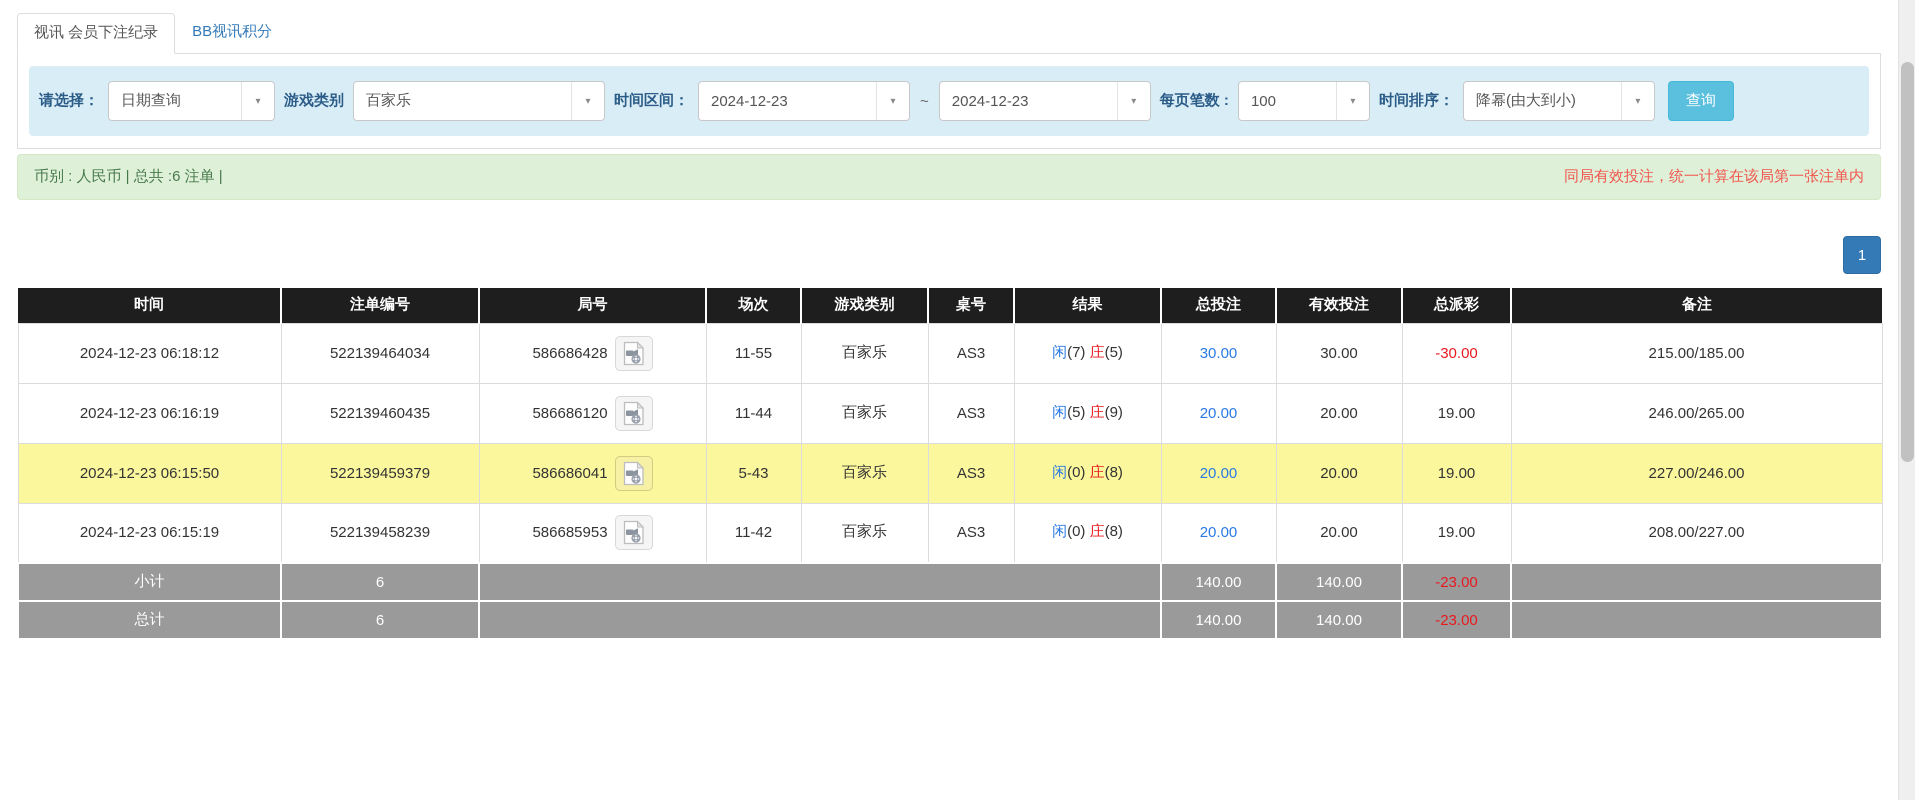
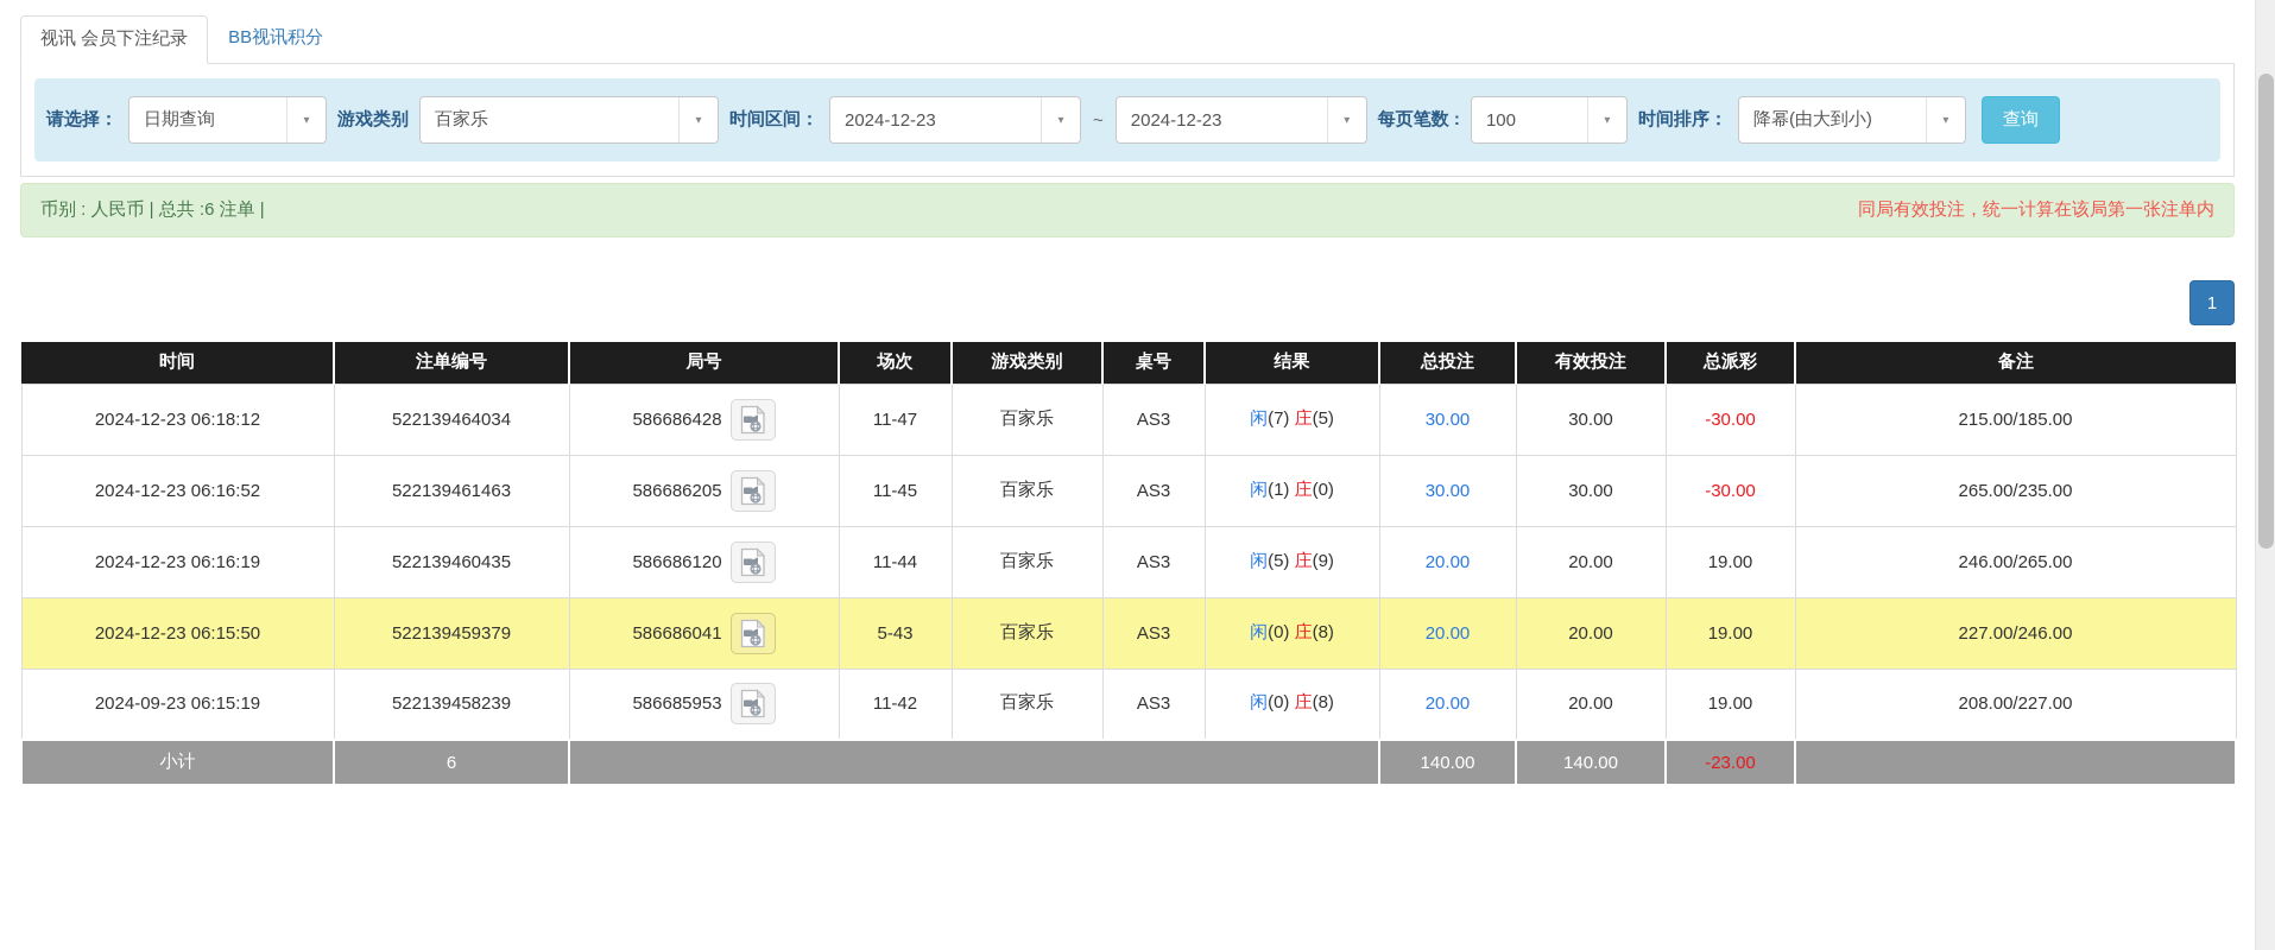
  视讯 会员下注纪录
  BB视讯积分
  请选择：
  日期查询
  ▾
  游戏类别
  百家乐
  ▾
  时间区间：
  2024-12-23
  ▾
  ~
  2024-12-23
  ▾
  每页笔数 :
  100
  ▾
  时间排序：
  降幂(由大到小)
  ▾
  查询
  币别 : 人民币 | 总共 :6 注单 |
  同局有效投注，统一计算在该局第一张注单内
  1
  时间	注单编号	局号	场次	游戏类别	桌号	结果	总投注	有效投注	总派彩	备注
- 2024-12-23 06:18:12	522139464034	586686428	11-55	百家乐	AS3	闲(7) 庄(5)	30.00	30.00	-30.00	215.00/185.00
+ 2024-12-23 06:18:12	522139464034	586686428	11-47	百家乐	AS3	闲(7) 庄(5)	30.00	30.00	-30.00	215.00/185.00
+ 2024-12-23 06:16:52	522139461463	586686205	11-45	百家乐	AS3	闲(1) 庄(0)	30.00	30.00	-30.00	265.00/235.00
  2024-12-23 06:16:19	522139460435	586686120	11-44	百家乐	AS3	闲(5) 庄(9)	20.00	20.00	19.00	246.00/265.00
  2024-12-23 06:15:50	522139459379	586686041	5-43	百家乐	AS3	闲(0) 庄(8)	20.00	20.00	19.00	227.00/246.00
- 2024-12-23 06:15:19	522139458239	586685953	11-42	百家乐	AS3	闲(0) 庄(8)	20.00	20.00	19.00	208.00/227.00
+ 2024-09-23 06:15:19	522139458239	586685953	11-42	百家乐	AS3	闲(0) 庄(8)	20.00	20.00	19.00	208.00/227.00
  小计	6		140.00	140.00	-23.00
- 总计	6		140.00	140.00	-23.00
